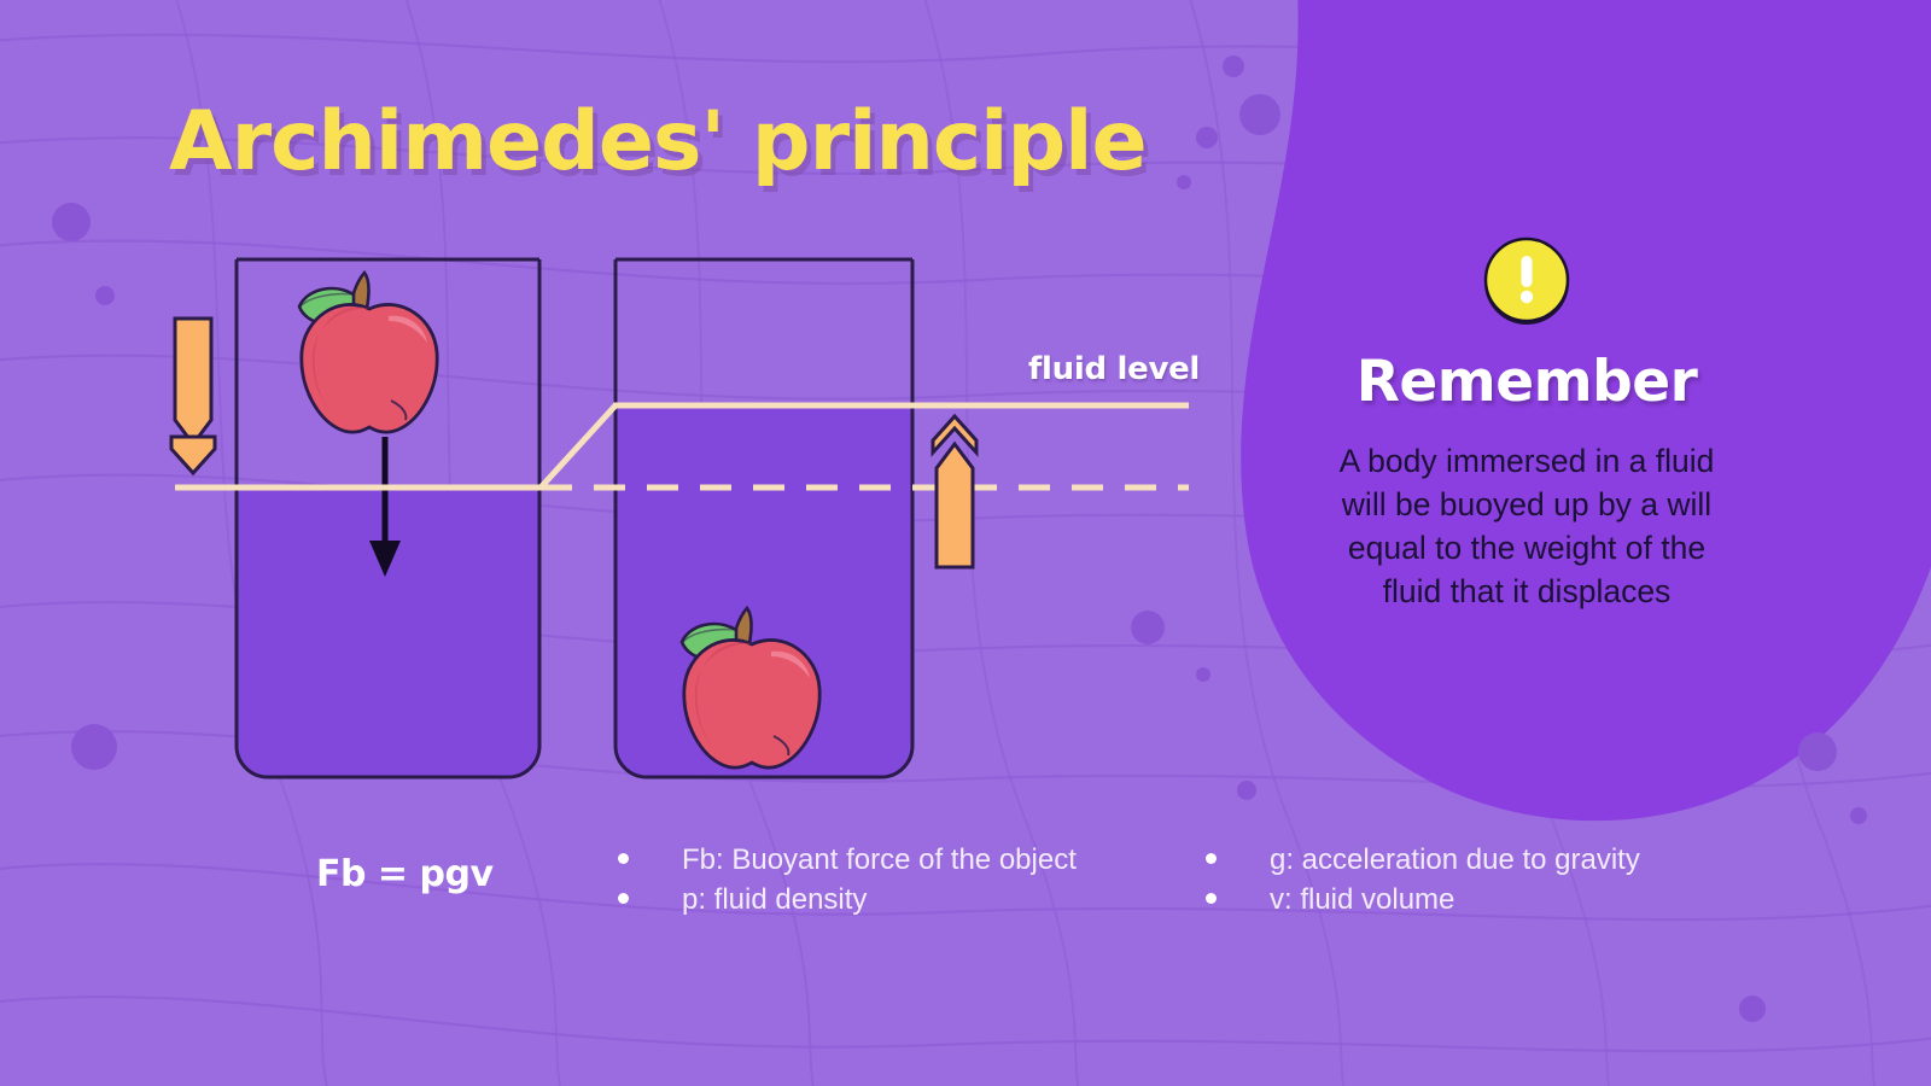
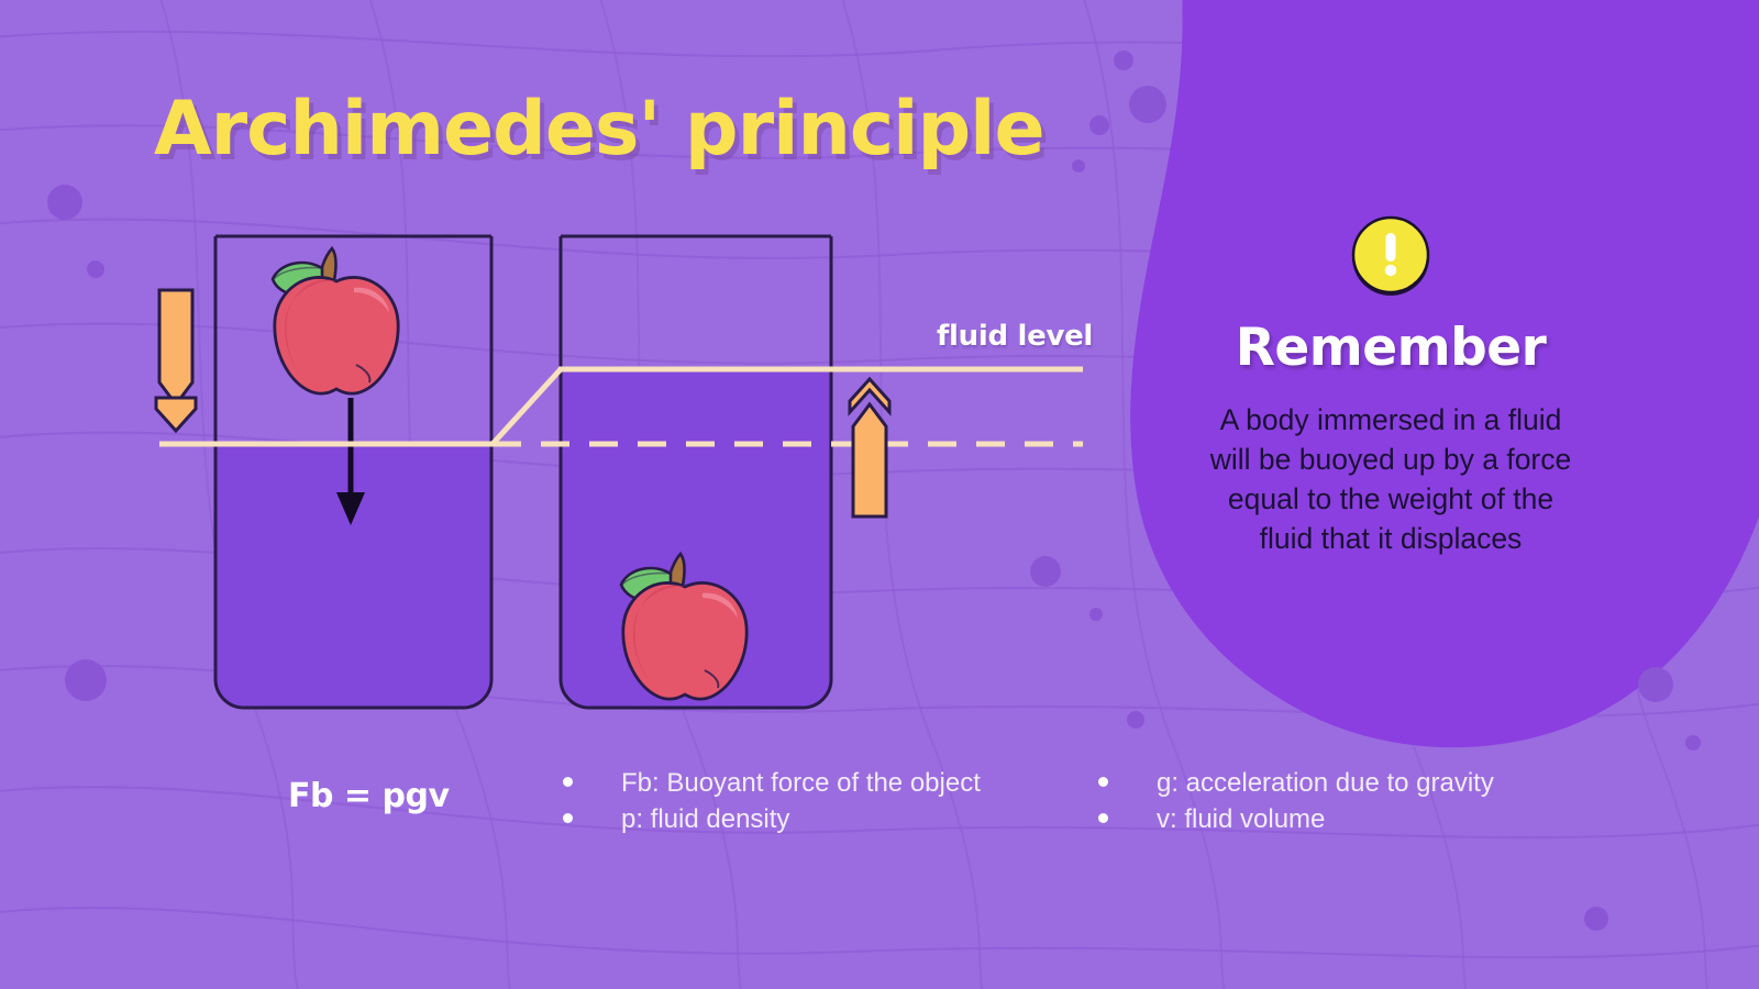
  Archimedes' principle
  fluid level
  Fb = pgv
  Fb: Buoyant force of the object
  p: fluid density
  g: acceleration due to gravity
  v: fluid volume
  Remember
- A body immersed in a fluid will be buoyed up by a will equal to the weight of the fluid that it displaces
+ A body immersed in a fluid will be buoyed up by a force equal to the weight of the fluid that it displaces
